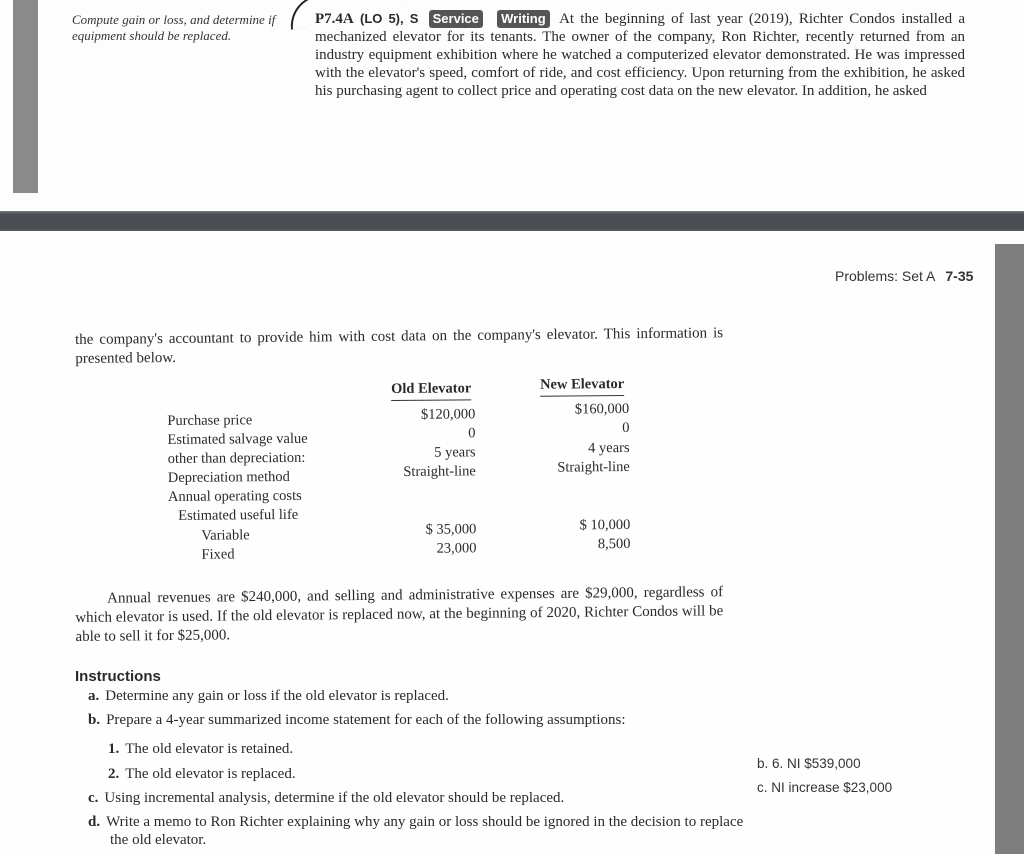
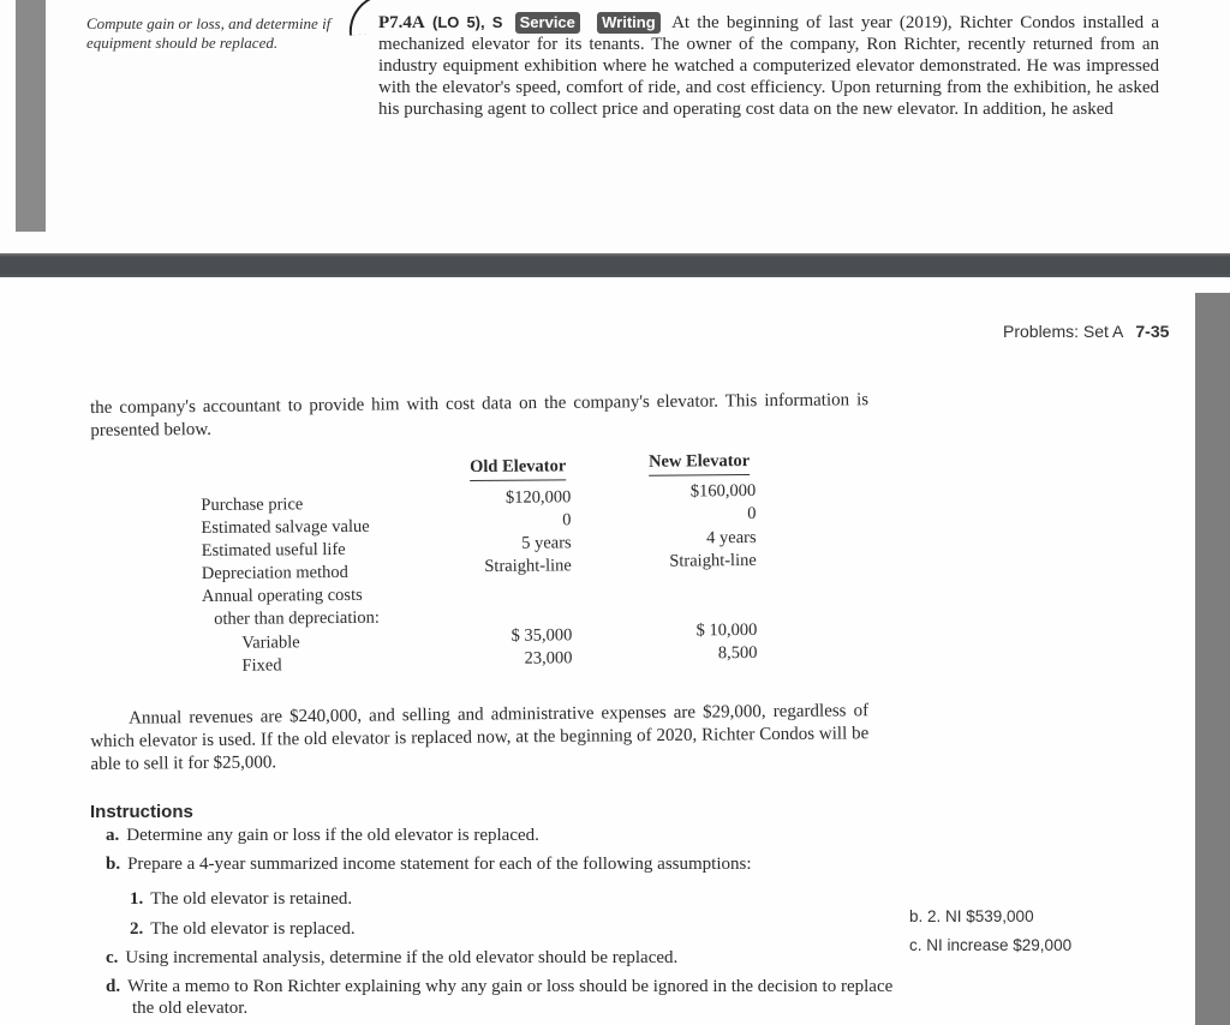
  Compute gain or loss, and determine if equipment should be replaced.
  P7.4A (LO 5), S Service Writing At the beginning of last year (2019), Richter Condos installed a mechanized elevator for its tenants. The owner of the company, Ron Richter, recently returned from an industry equipment exhibition where he watched a computerized elevator demonstrated. He was impressed with the elevator's speed, comfort of ride, and cost efficiency. Upon returning from the exhibition, he asked his purchasing agent to collect price and operating cost data on the new elevator. In addition, he asked
  Problems: Set A 7-35
  the company's accountant to provide him with cost data on the company's elevator. This information is presented below.
  Old Elevator
  New Elevator
  Purchase price
  $120,000
  $160,000
  Estimated salvage value
  0
  0
- other than depreciation:
+ Estimated useful life
  5 years
  4 years
  Depreciation method
  Straight-line
  Straight-line
  Annual operating costs
- Estimated useful life
+ other than depreciation:
  Variable
  $ 35,000
  $ 10,000
  Fixed
  23,000
  8,500
  Annual revenues are $240,000, and selling and administrative expenses are $29,000, regardless of which elevator is used. If the old elevator is replaced now, at the beginning of 2020, Richter Condos will be able to sell it for $25,000.
  Instructions
  a. Determine any gain or loss if the old elevator is replaced.
  b. Prepare a 4-year summarized income statement for each of the following assumptions:
  1. The old elevator is retained.
  2. The old elevator is replaced.
  c. Using incremental analysis, determine if the old elevator should be replaced.
  d. Write a memo to Ron Richter explaining why any gain or loss should be ignored in the decision to replace the old elevator.
- b. 6. NI $539,000
+ b. 2. NI $539,000
- c. NI increase $23,000
+ c. NI increase $29,000
